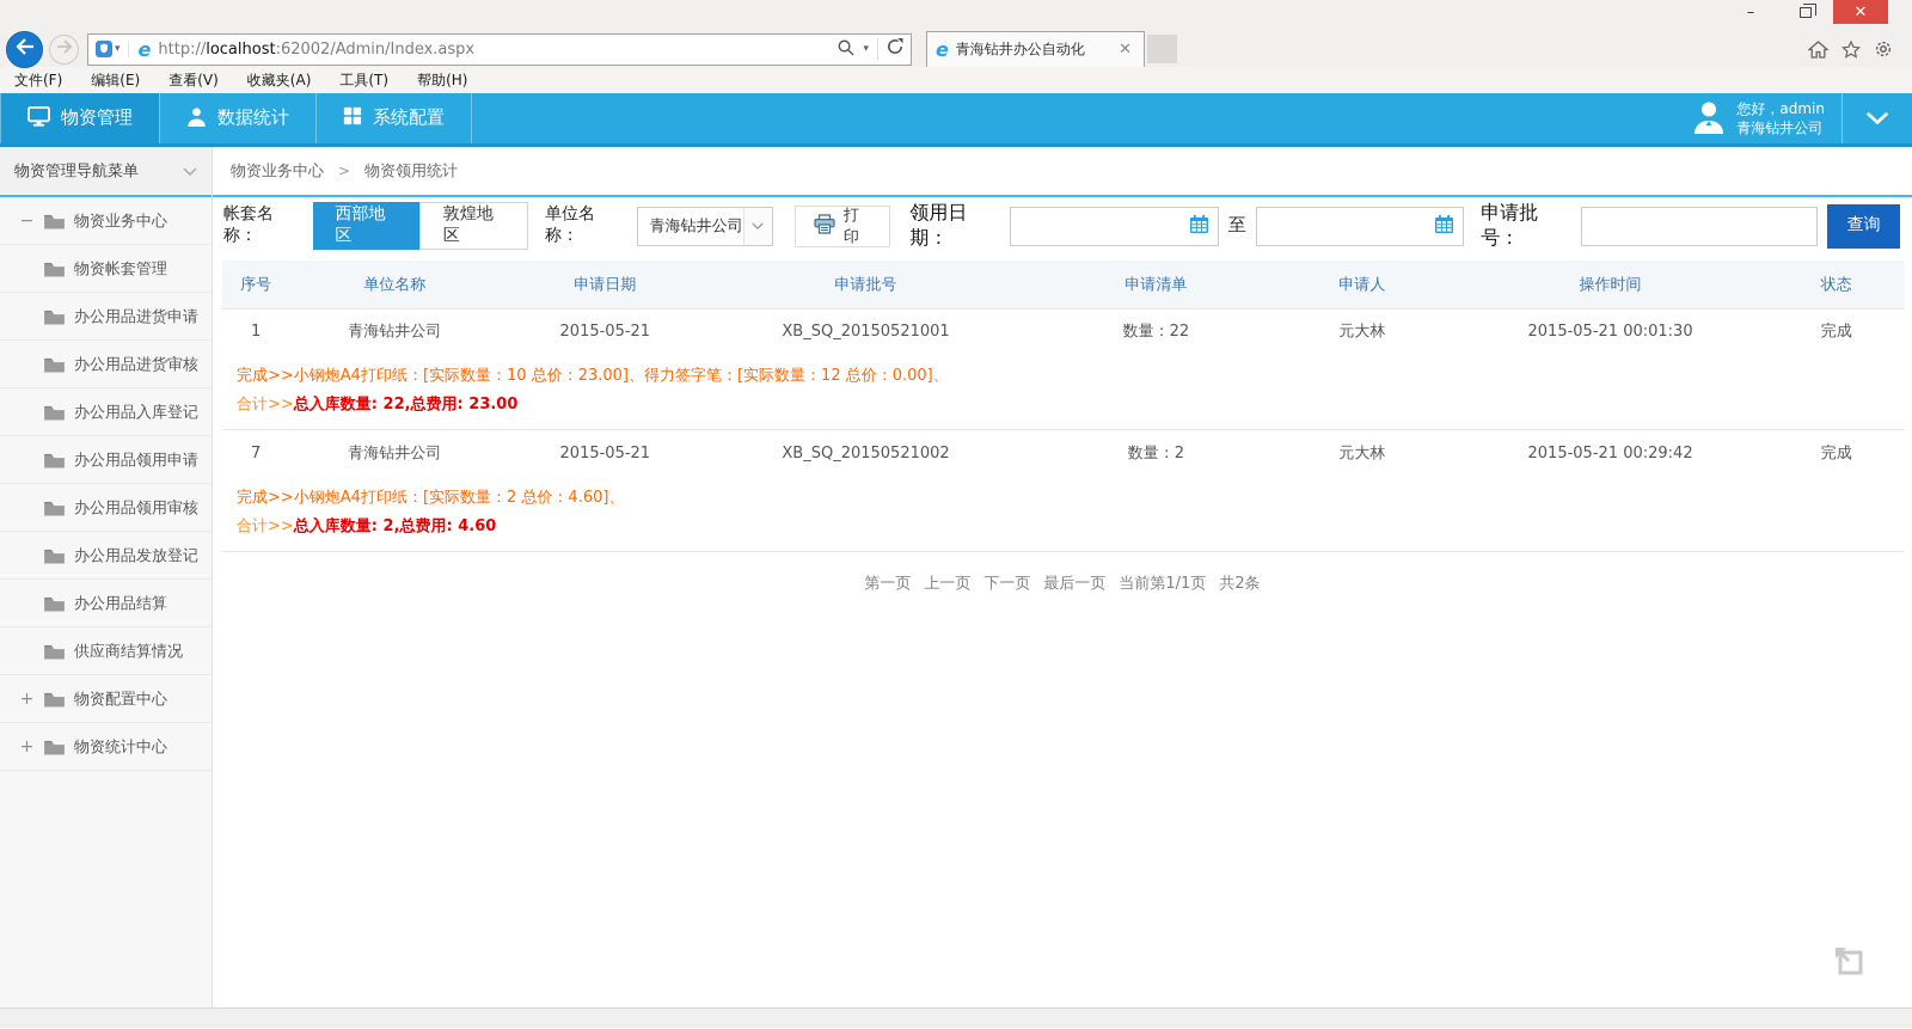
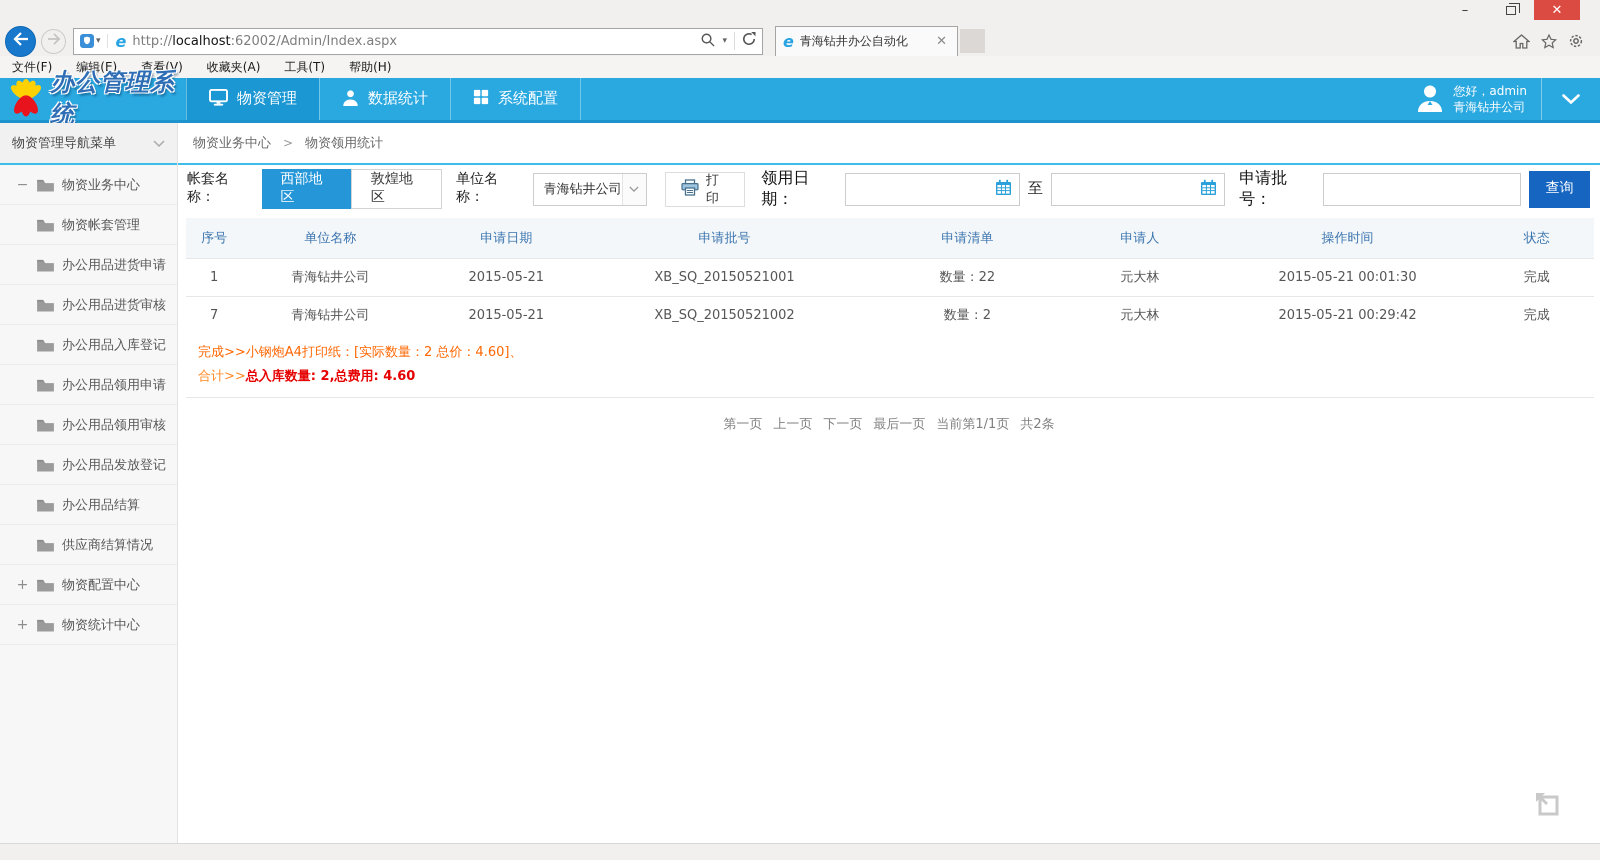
  –
  ✕
  ▾
  e
  http://localhost:62002/Admin/Index.aspx
  ▾
  e
  青海钻井办公自动化
  ✕
  文件(F)
  编辑(E)
  查看(V)
  收藏夹(A)
  工具(T)
  帮助(H)
+ 办公管理系统
  物资管理
  数据统计
  系统配置
  您好，admin
  青海钻井公司
  物资管理导航菜单
  −
  物资业务中心
  物资帐套管理
  办公用品进货申请
  办公用品进货审核
  办公用品入库登记
  办公用品领用申请
  办公用品领用审核
  办公用品发放登记
  办公用品结算
  供应商结算情况
  +
  物资配置中心
  +
  物资统计中心
  物资业务中心
  >
  物资领用统计
  帐套名称：
  西部地区
  敦煌地区
  单位名称：
  青海钻井公司
  打印
  领用日期：
  至
  申请批号：
  查询
  序号	单位名称	申请日期	申请批号	申请清单	申请人	操作时间	状态
  1	青海钻井公司	2015-05-21	XB_SQ_20150521001	数量：22	元大林	2015-05-21 00:01:30	完成
- 完成>>小钢炮A4打印纸：[实际数量：10 总价：23.00]、得力签字笔：[实际数量：12 总价：0.00]、合计>>总入库数量: 22,总费用: 23.00
  7	青海钻井公司	2015-05-21	XB_SQ_20150521002	数量：2	元大林	2015-05-21 00:29:42	完成
  完成>>小钢炮A4打印纸：[实际数量：2 总价：4.60]、合计>>总入库数量: 2,总费用: 4.60
  第一页
  上一页
  下一页
  最后一页
  当前第1/1页
  共2条
